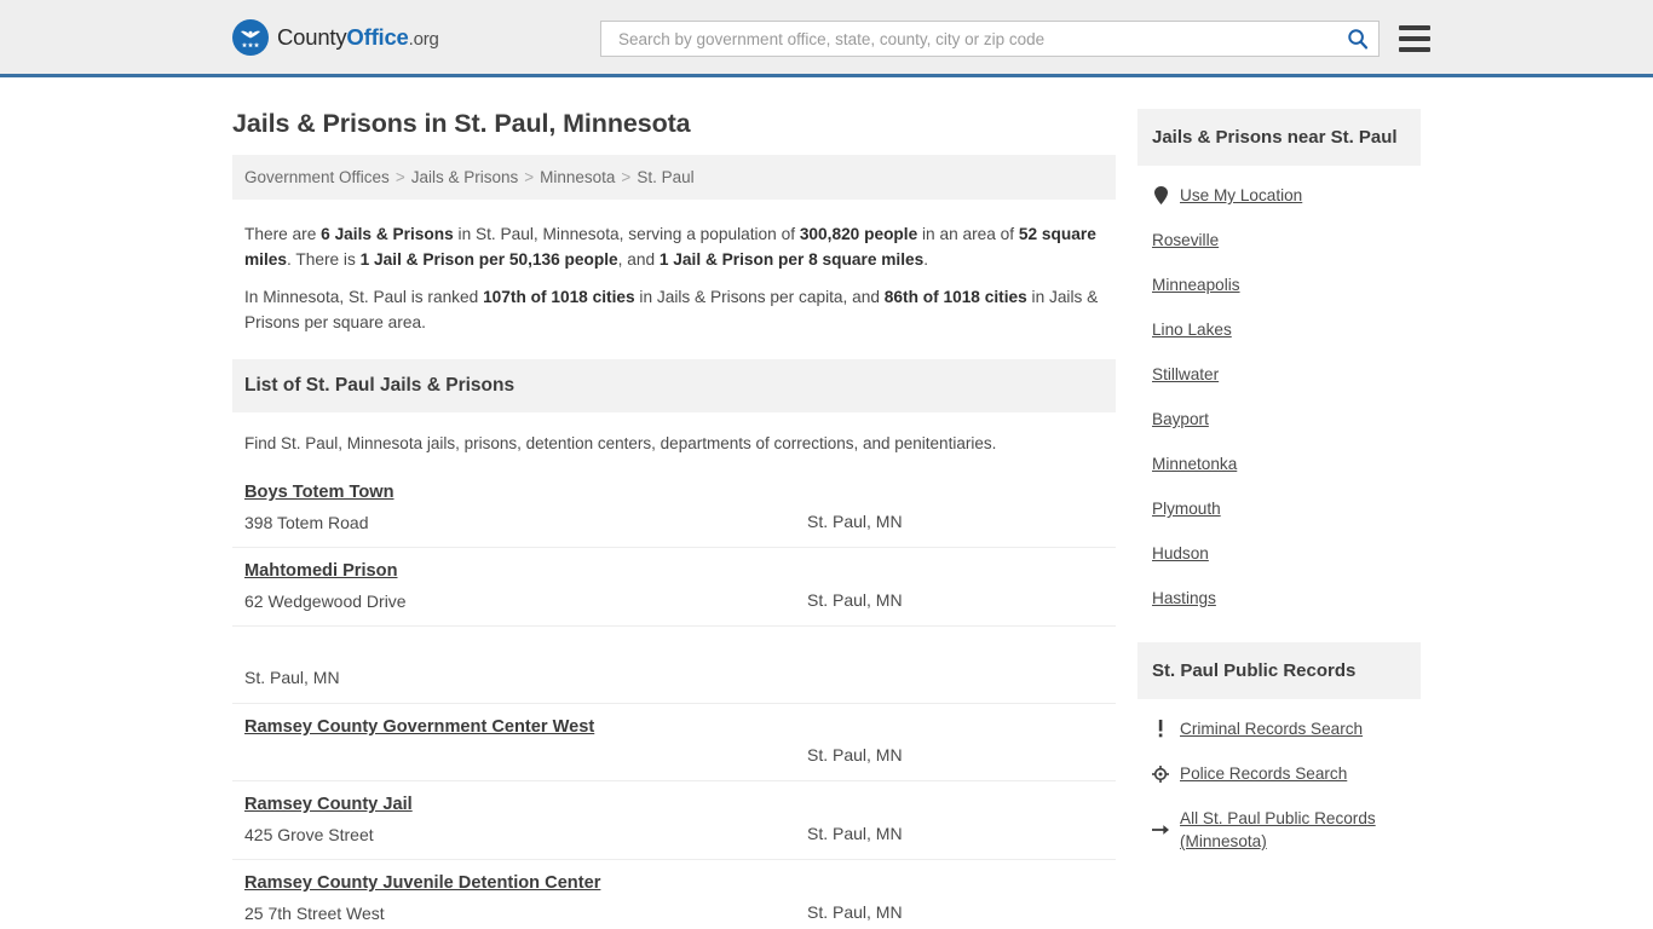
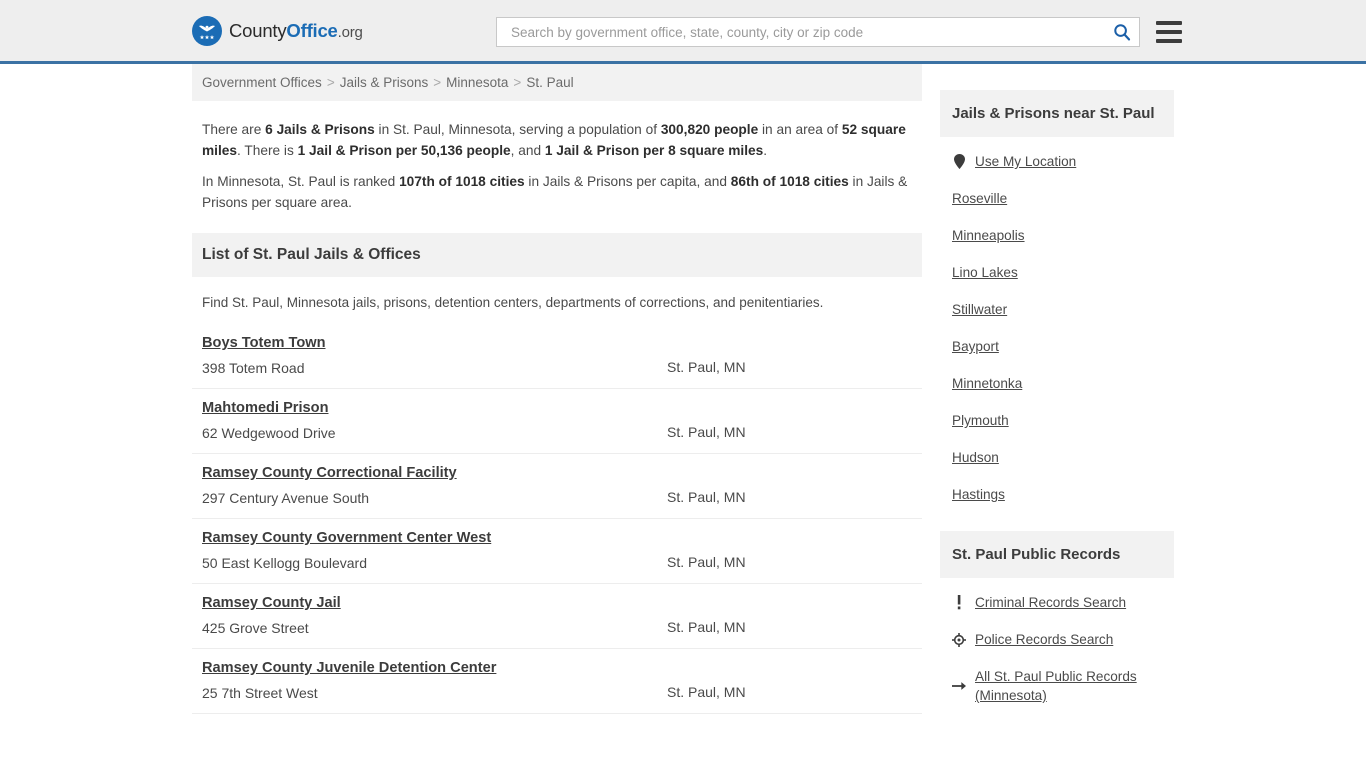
  CountyOffice.org
  Search by government office, state, county, city or zip code
- Jails & Prisons in St. Paul, Minnesota
  Government Offices > Jails & Prisons > Minnesota > St. Paul
  There are 6 Jails & Prisons in St. Paul, Minnesota, serving a population of 300,820 people in an area of 52 square miles. There is 1 Jail & Prison per 50,136 people, and 1 Jail & Prison per 8 square miles.
  In Minnesota, St. Paul is ranked 107th of 1018 cities in Jails & Prisons per capita, and 86th of 1018 cities in Jails & Prisons per square area.
- List of St. Paul Jails & Prisons
+ List of St. Paul Jails & Offices
  Find St. Paul, Minnesota jails, prisons, detention centers, departments of corrections, and penitentiaries.
  Boys Totem Town
  398 Totem Road
  St. Paul, MN
  Mahtomedi Prison
  62 Wedgewood Drive
  St. Paul, MN
+ Ramsey County Correctional Facility
+ 297 Century Avenue South
  St. Paul, MN
  Ramsey County Government Center West
+ 50 East Kellogg Boulevard
  St. Paul, MN
  Ramsey County Jail
  425 Grove Street
  St. Paul, MN
  Ramsey County Juvenile Detention Center
  25 7th Street West
  St. Paul, MN
  Jails & Prisons near St. Paul
  Use My Location
  Roseville
  Minneapolis
  Lino Lakes
  Stillwater
  Bayport
  Minnetonka
  Plymouth
  Hudson
  Hastings
  St. Paul Public Records
  Criminal Records Search
  Police Records Search
  All St. Paul Public Records (Minnesota)
